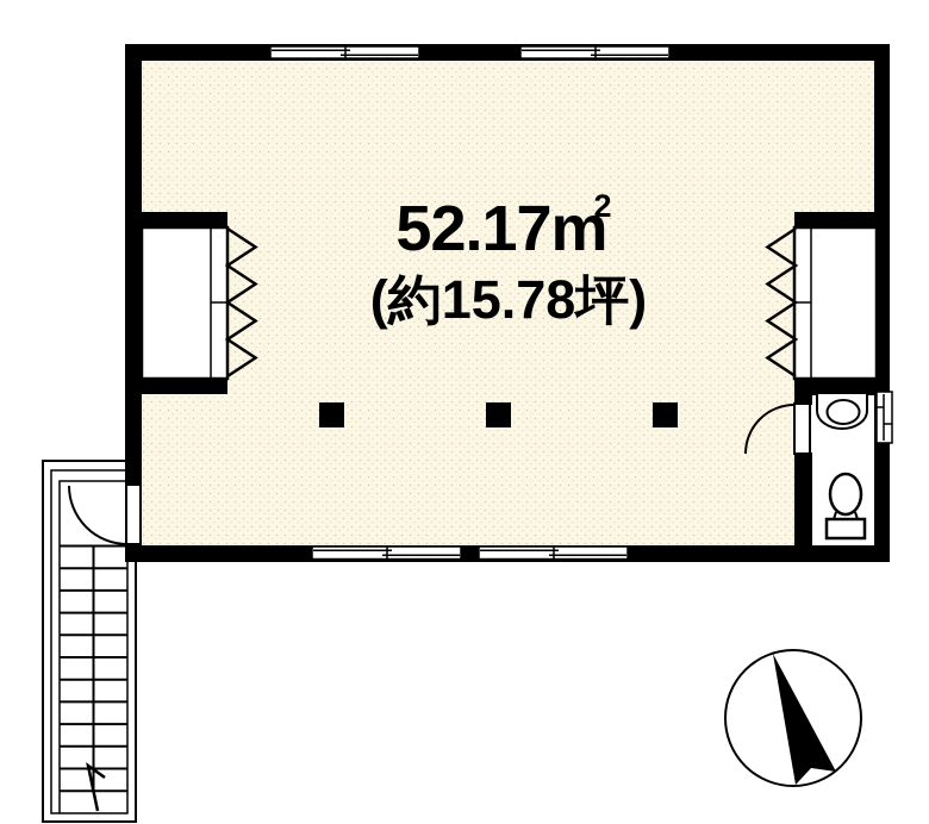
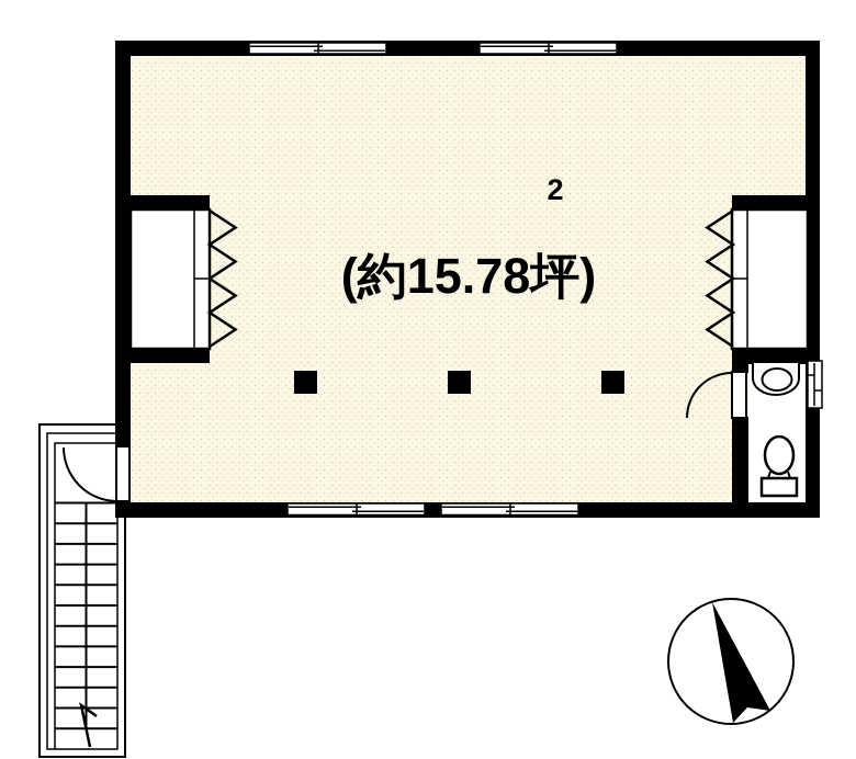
- 52.17m
  2
  (約15.78坪)
